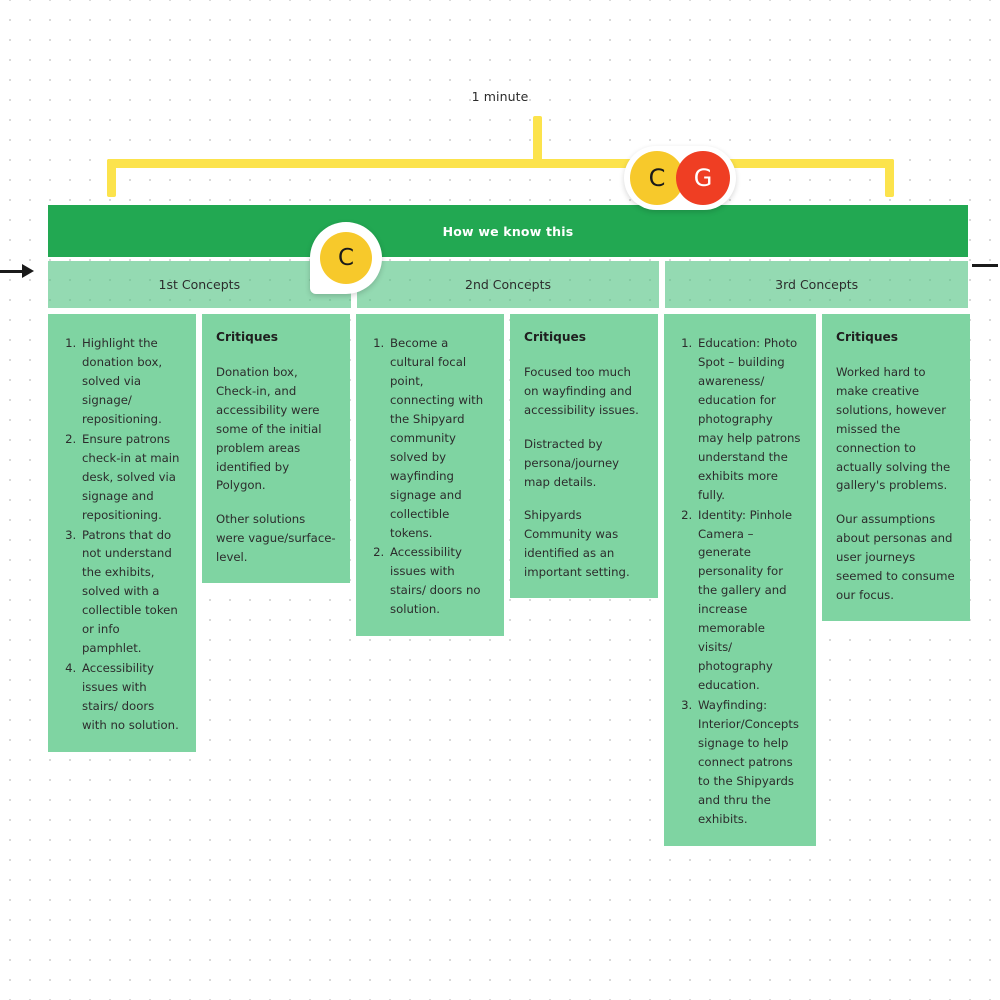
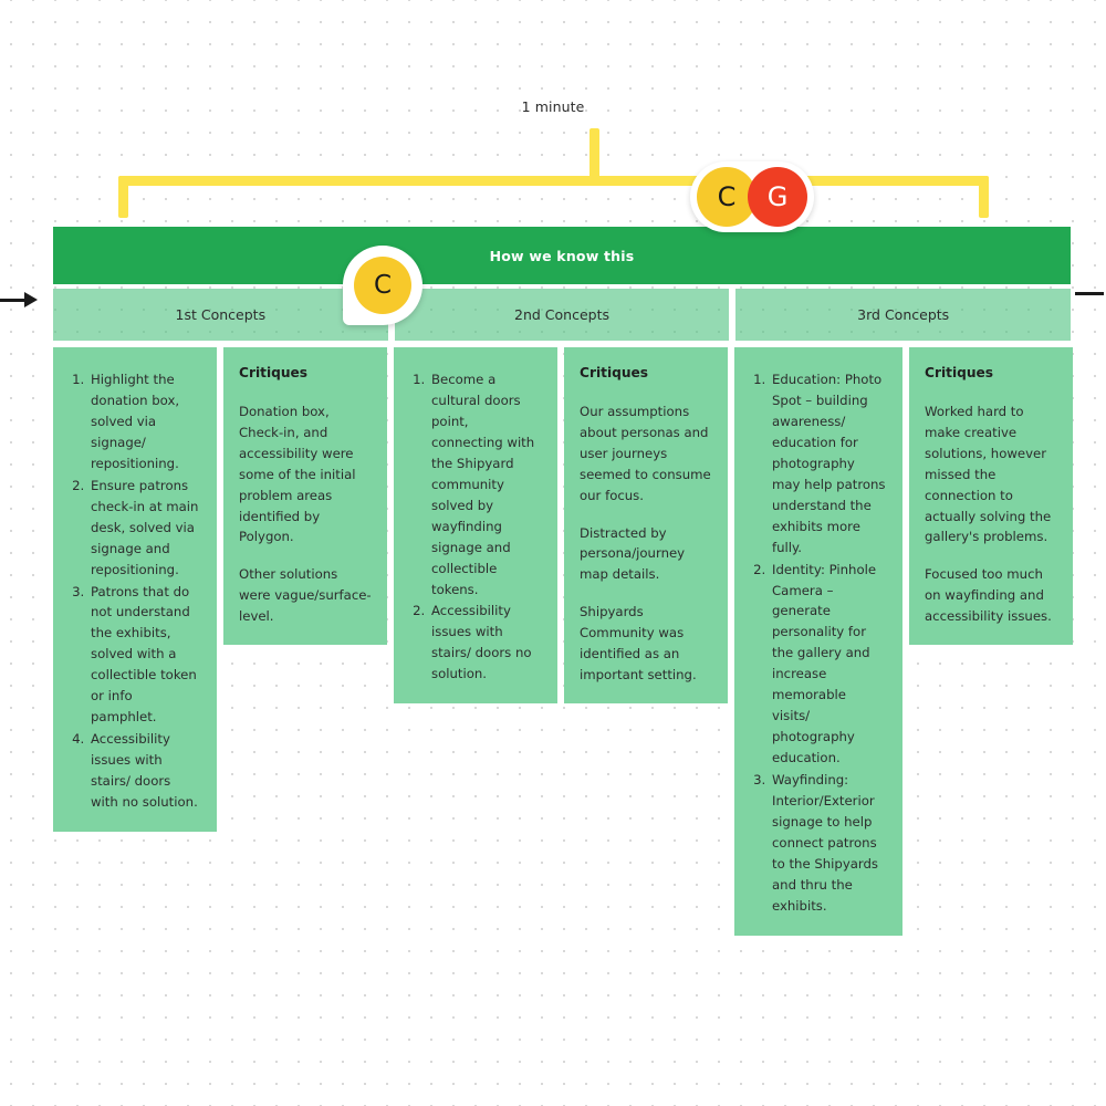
  1 minute
  C
  G
  C
  How we know this
  1st Concepts
  2nd Concepts
  3rd Concepts
  Highlight the donation box, solved via signage/ repositioning.
  Ensure patrons check-in at main desk, solved via signage and repositioning.
  Patrons that do not understand the exhibits, solved with a collectible token or info pamphlet.
  Accessibility issues with stairs/ doors with no solution.
  Critiques
  Donation box, Check-in, and accessibility were some of the initial problem areas identified by Polygon.
  Other solutions were vague/surface-level.
- Become a cultural focal point, connecting with the Shipyard community solved by wayfinding signage and collectible tokens.
+ Become a cultural doors point, connecting with the Shipyard community solved by wayfinding signage and collectible tokens.
  Accessibility issues with stairs/ doors no solution.
  Critiques
- Focused too much on wayfinding and accessibility issues.
+ Our assumptions about personas and user journeys seemed to consume our focus.
  Distracted by persona/journey map details.
  Shipyards Community was identified as an important setting.
  Education: Photo Spot – building awareness/ education for photography may help patrons understand the exhibits more fully.
  Identity: Pinhole Camera – generate personality for the gallery and increase memorable visits/ photography education.
- Wayfinding: Interior/Concepts signage to help connect patrons to the Shipyards and thru the exhibits.
+ Wayfinding: Interior/Exterior signage to help connect patrons to the Shipyards and thru the exhibits.
  Critiques
  Worked hard to make creative solutions, however missed the connection to actually solving the gallery's problems.
- Our assumptions about personas and user journeys seemed to consume our focus.
+ Focused too much on wayfinding and accessibility issues.
